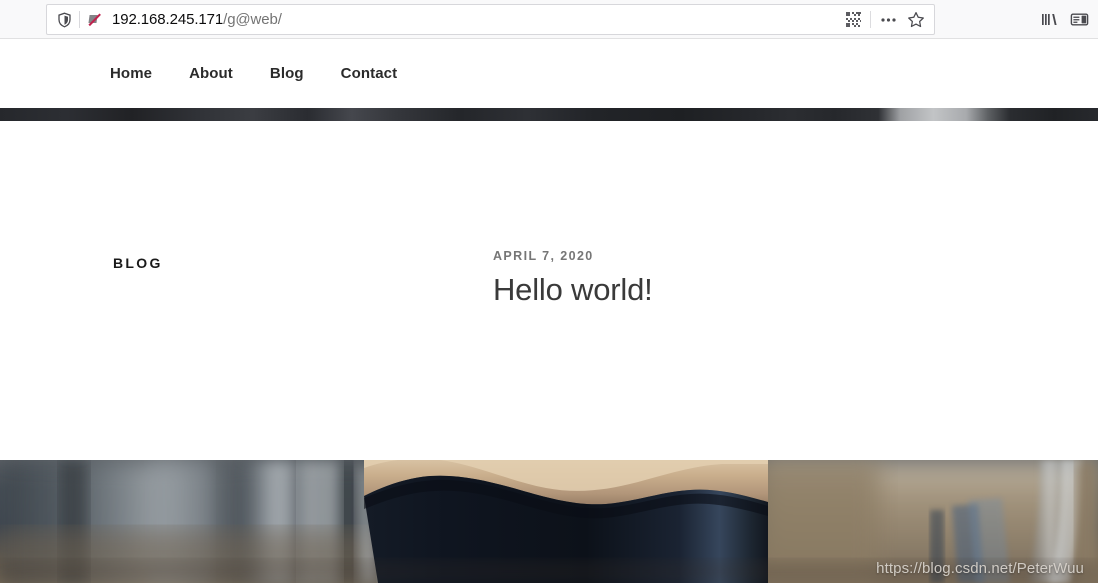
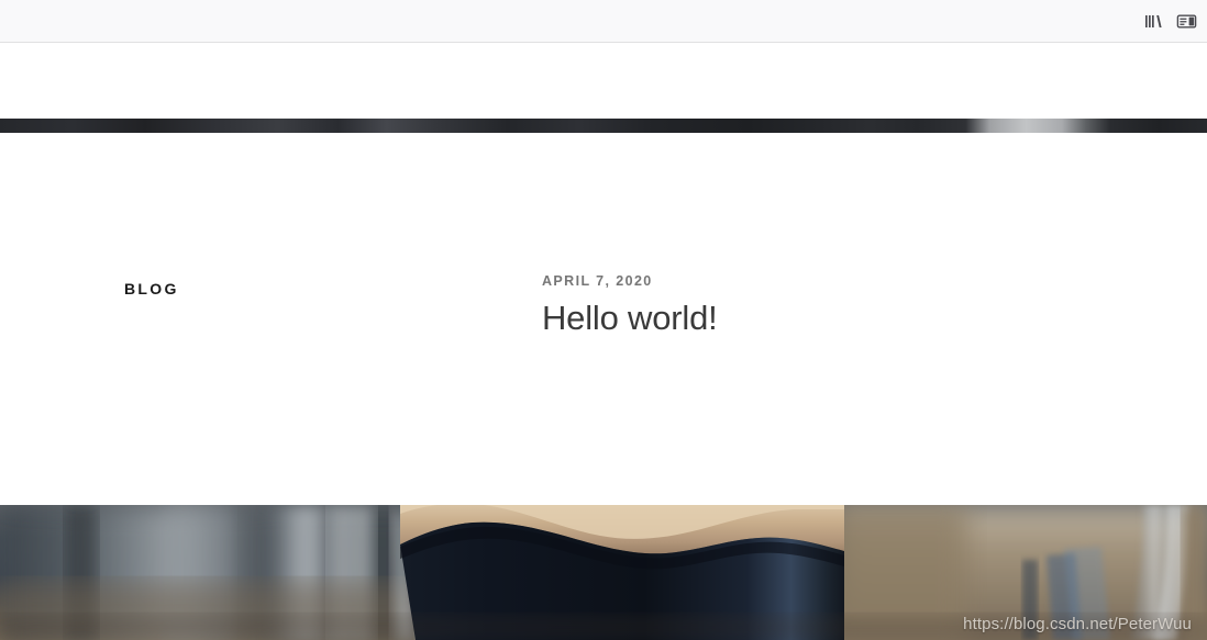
- 192.168.245.171/g@web/
- Home
- About
- Blog
- Contact
  BLOG
  APRIL 7, 2020
  Hello world!
  https://blog.csdn.net/PeterWuu
